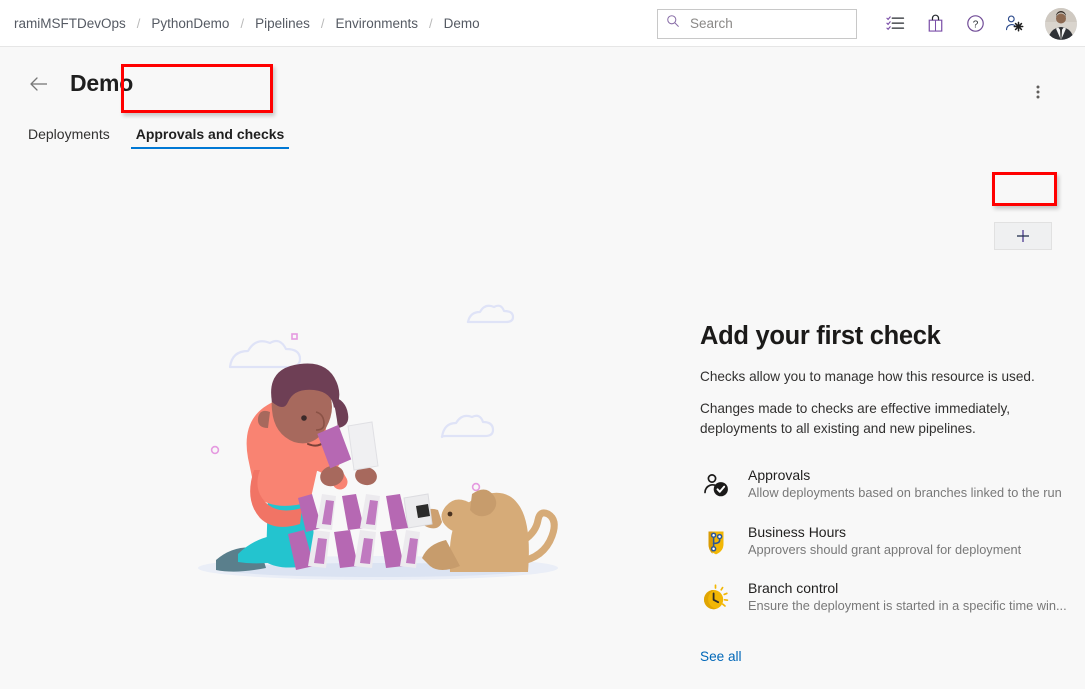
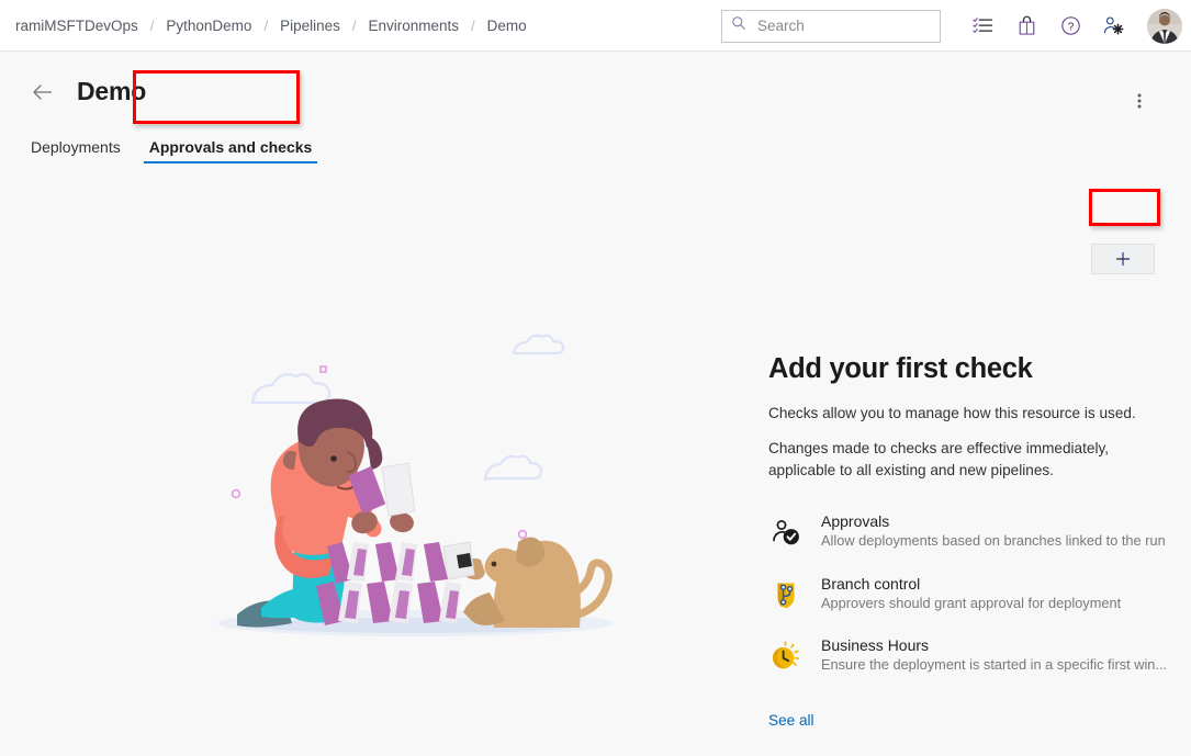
  ramiMSFTDevOps
  /
  PythonDemo
  /
  Pipelines
  /
  Environments
  /
  Demo
  Search
  ?
  Demo
  Deployments
  Approvals and checks
  Add your first check
  Checks allow you to manage how this resource is used.
- Changes made to checks are effective immediately, deployments to all existing and new pipelines.
+ Changes made to checks are effective immediately, applicable to all existing and new pipelines.
  Approvals
  Allow deployments based on branches linked to the run
- Business Hours
+ Branch control
  Approvers should grant approval for deployment
- Branch control
+ Business Hours
- Ensure the deployment is started in a specific time win...
+ Ensure the deployment is started in a specific first win...
  See all
